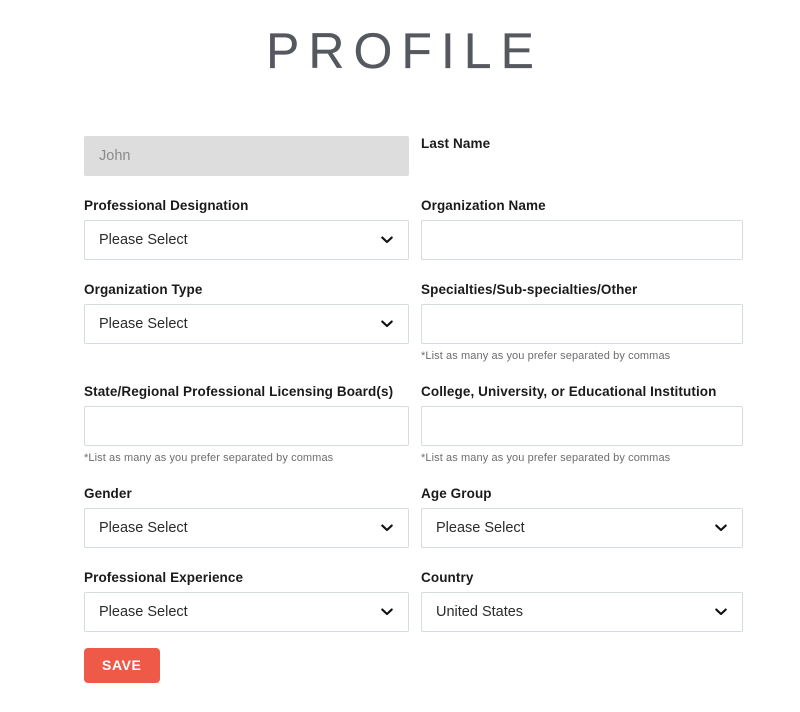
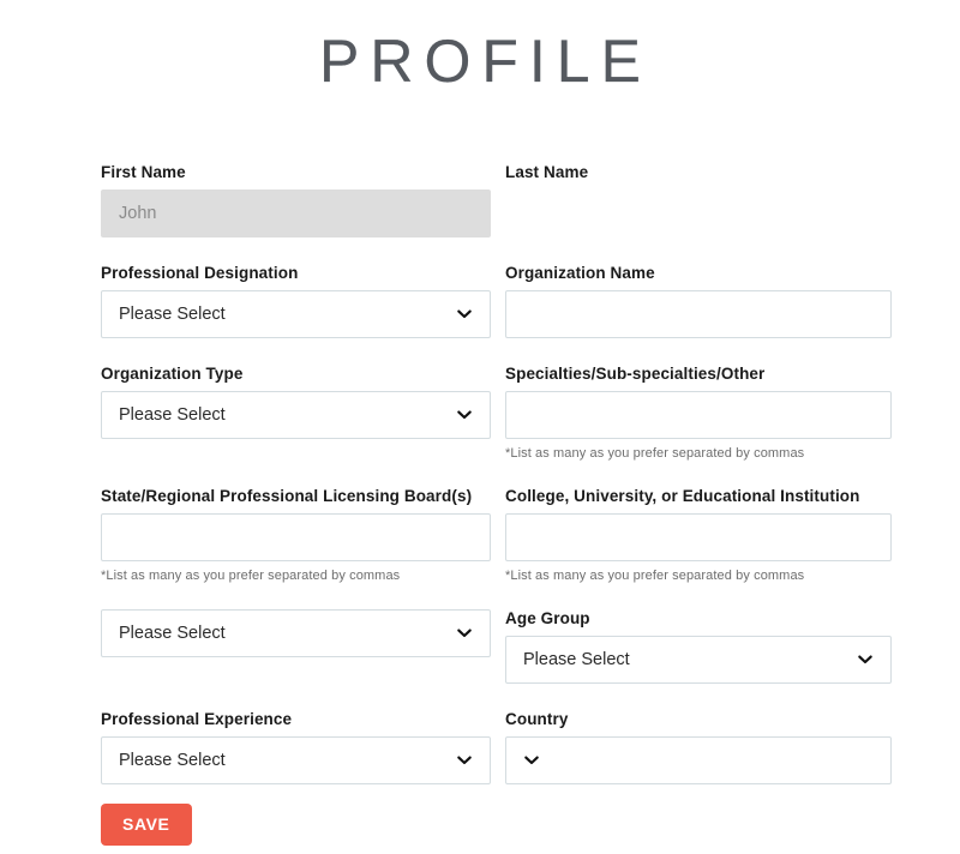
  PROFILE
+ First Name
  John
  Last Name
  Professional Designation
  Please Select
  Organization Name
  Organization Type
  Please Select
  Specialties/Sub-specialties/Other
  *List as many as you prefer separated by commas
  State/Regional Professional Licensing Board(s)
  *List as many as you prefer separated by commas
  College, University, or Educational Institution
  *List as many as you prefer separated by commas
- Gender
  Please Select
  Age Group
  Please Select
  Professional Experience
  Please Select
  Country
- United States
  SAVE
